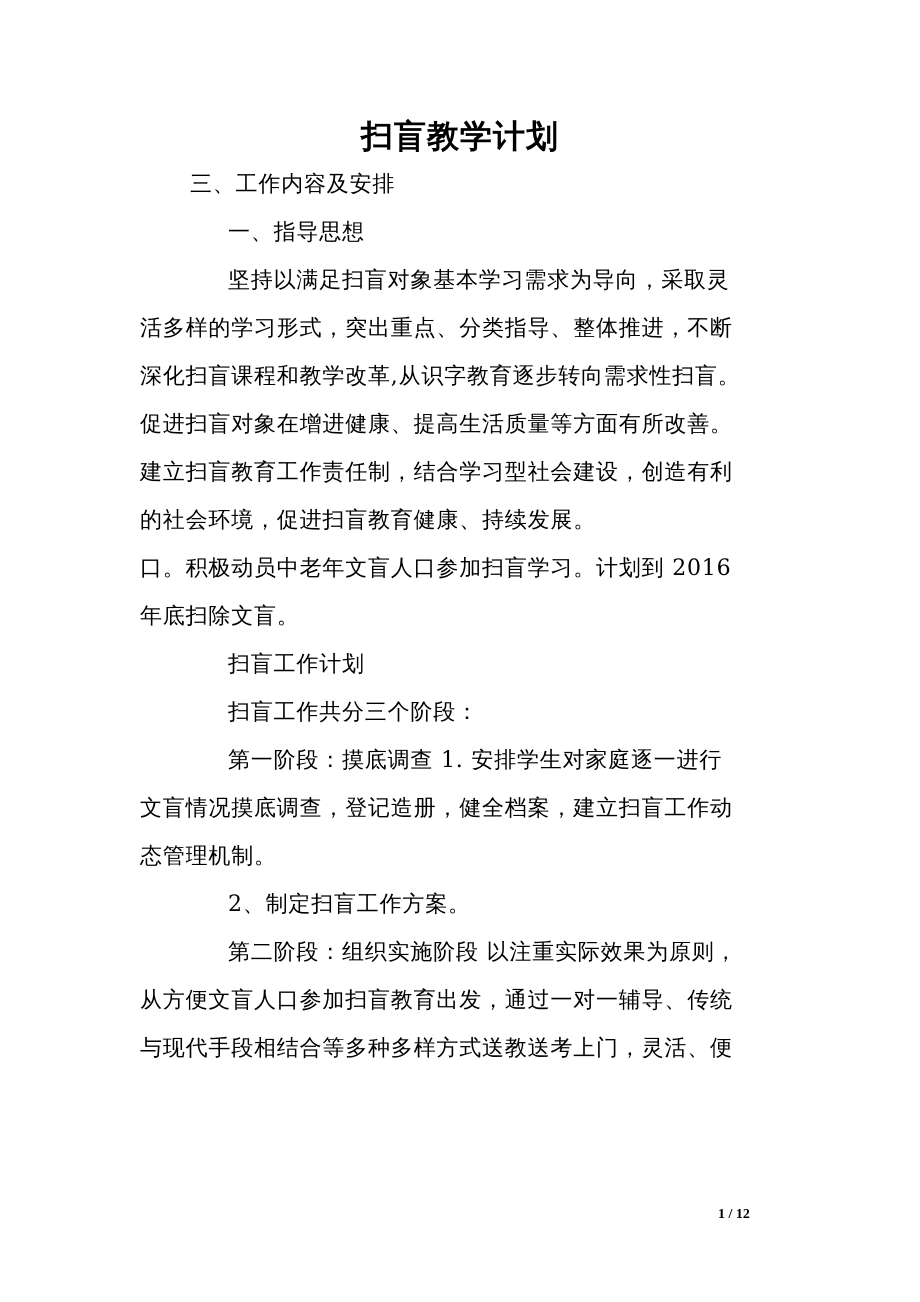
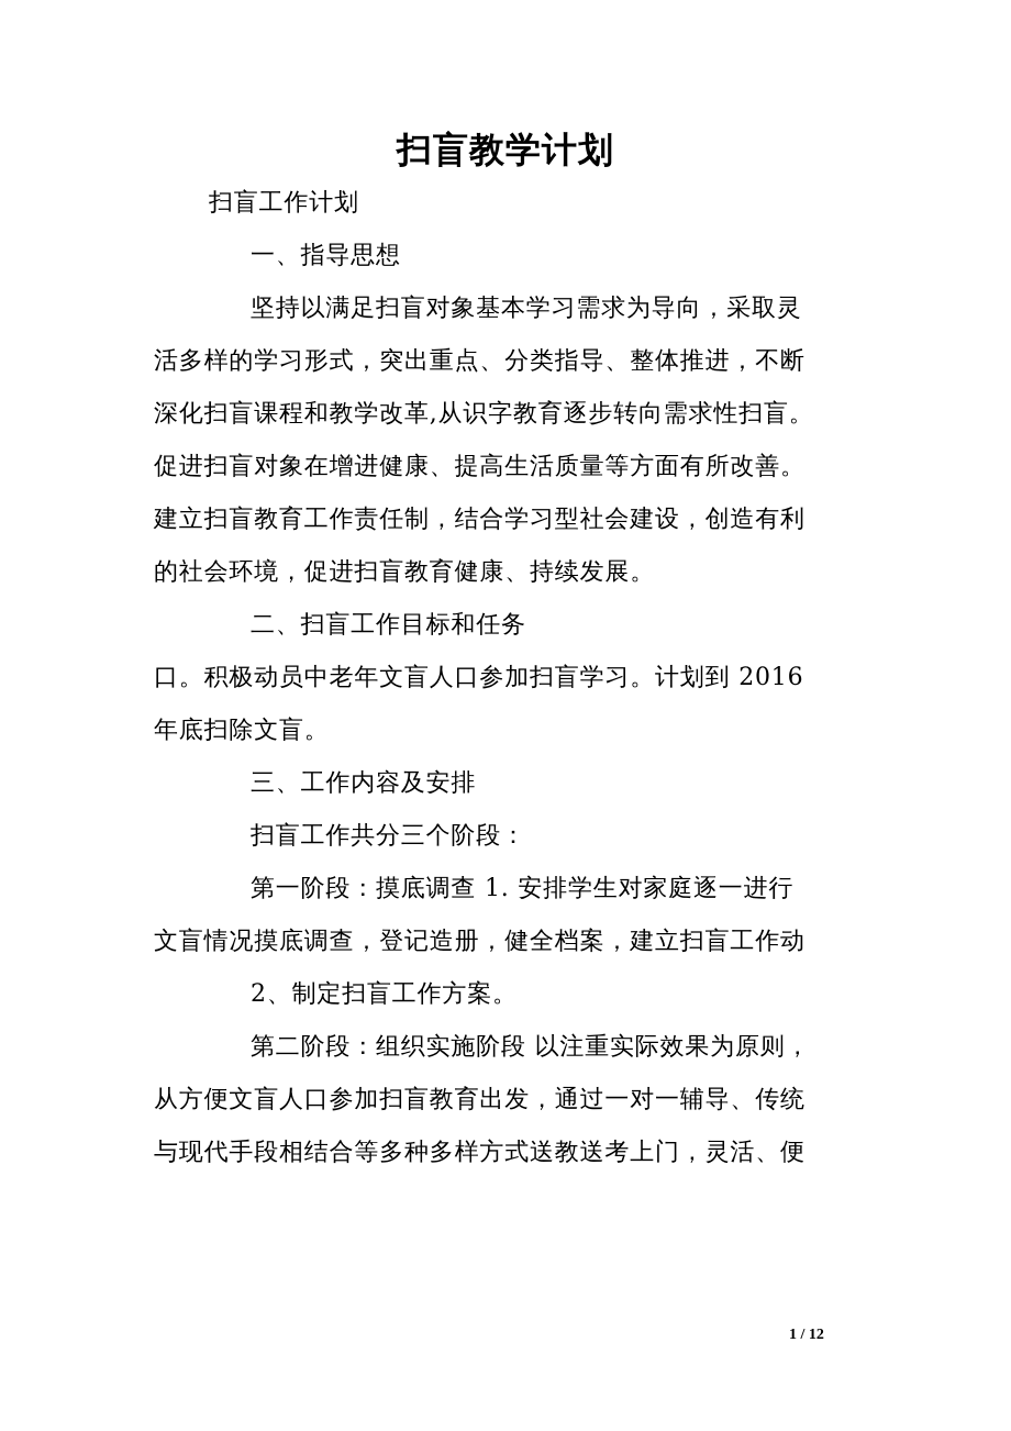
  扫盲教学计划
- 三、工作内容及安排
+ 扫盲工作计划
  一、指导思想
  坚持以满足扫盲对象基本学习需求为导向，采取灵
  活多样的学习形式，突出重点、分类指导、整体推进，不断
  深化扫盲课程和教学改革,从识字教育逐步转向需求性扫盲。
  促进扫盲对象在增进健康、提高生活质量等方面有所改善。
  建立扫盲教育工作责任制，结合学习型社会建设，创造有利
  的社会环境，促进扫盲教育健康、持续发展。
+ 二、扫盲工作目标和任务
  口。积极动员中老年文盲人口参加扫盲学习。计划到 2016
  年底扫除文盲。
- 扫盲工作计划
+ 三、工作内容及安排
  扫盲工作共分三个阶段：
  第一阶段：摸底调查 1. 安排学生对家庭逐一进行
  文盲情况摸底调查，登记造册，健全档案，建立扫盲工作动
- 态管理机制。
  2、制定扫盲工作方案。
  第二阶段：组织实施阶段 以注重实际效果为原则，
  从方便文盲人口参加扫盲教育出发，通过一对一辅导、传统
  与现代手段相结合等多种多样方式送教送考上门，灵活、便
  1 / 12
